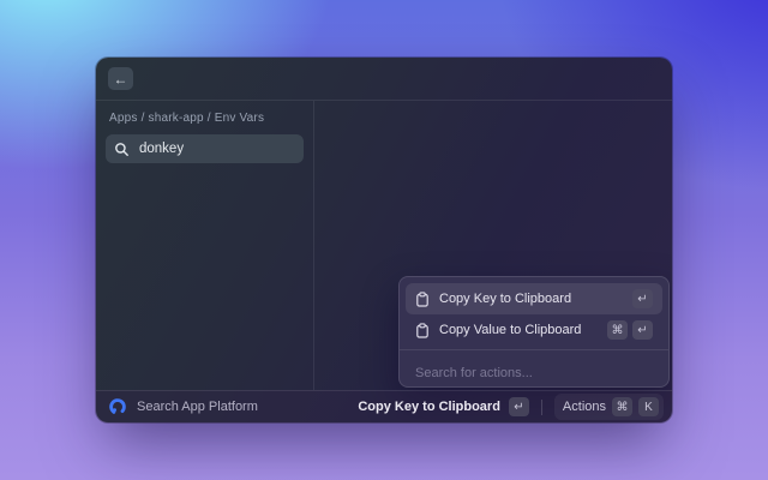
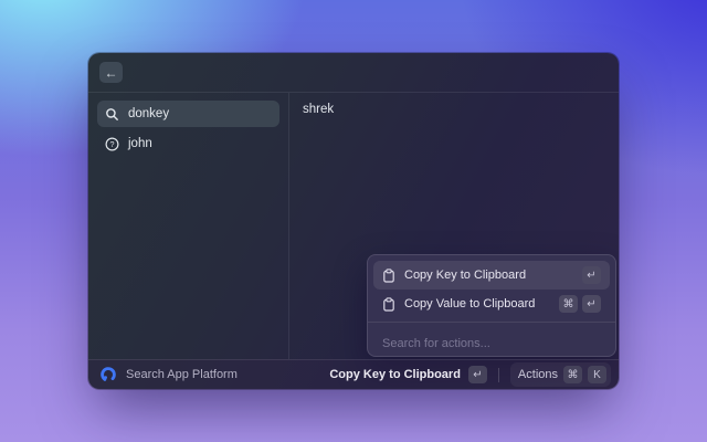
  ←
- Apps / shark-app / Env Vars
  donkey
+ ?
+ john
+ shrek
  Copy Key to Clipboard
  ↵
  Copy Value to Clipboard
  ⌘
  ↵
  Search for actions...
  Search App Platform
  Copy Key to Clipboard
  ↵
  Actions
  ⌘
  K
